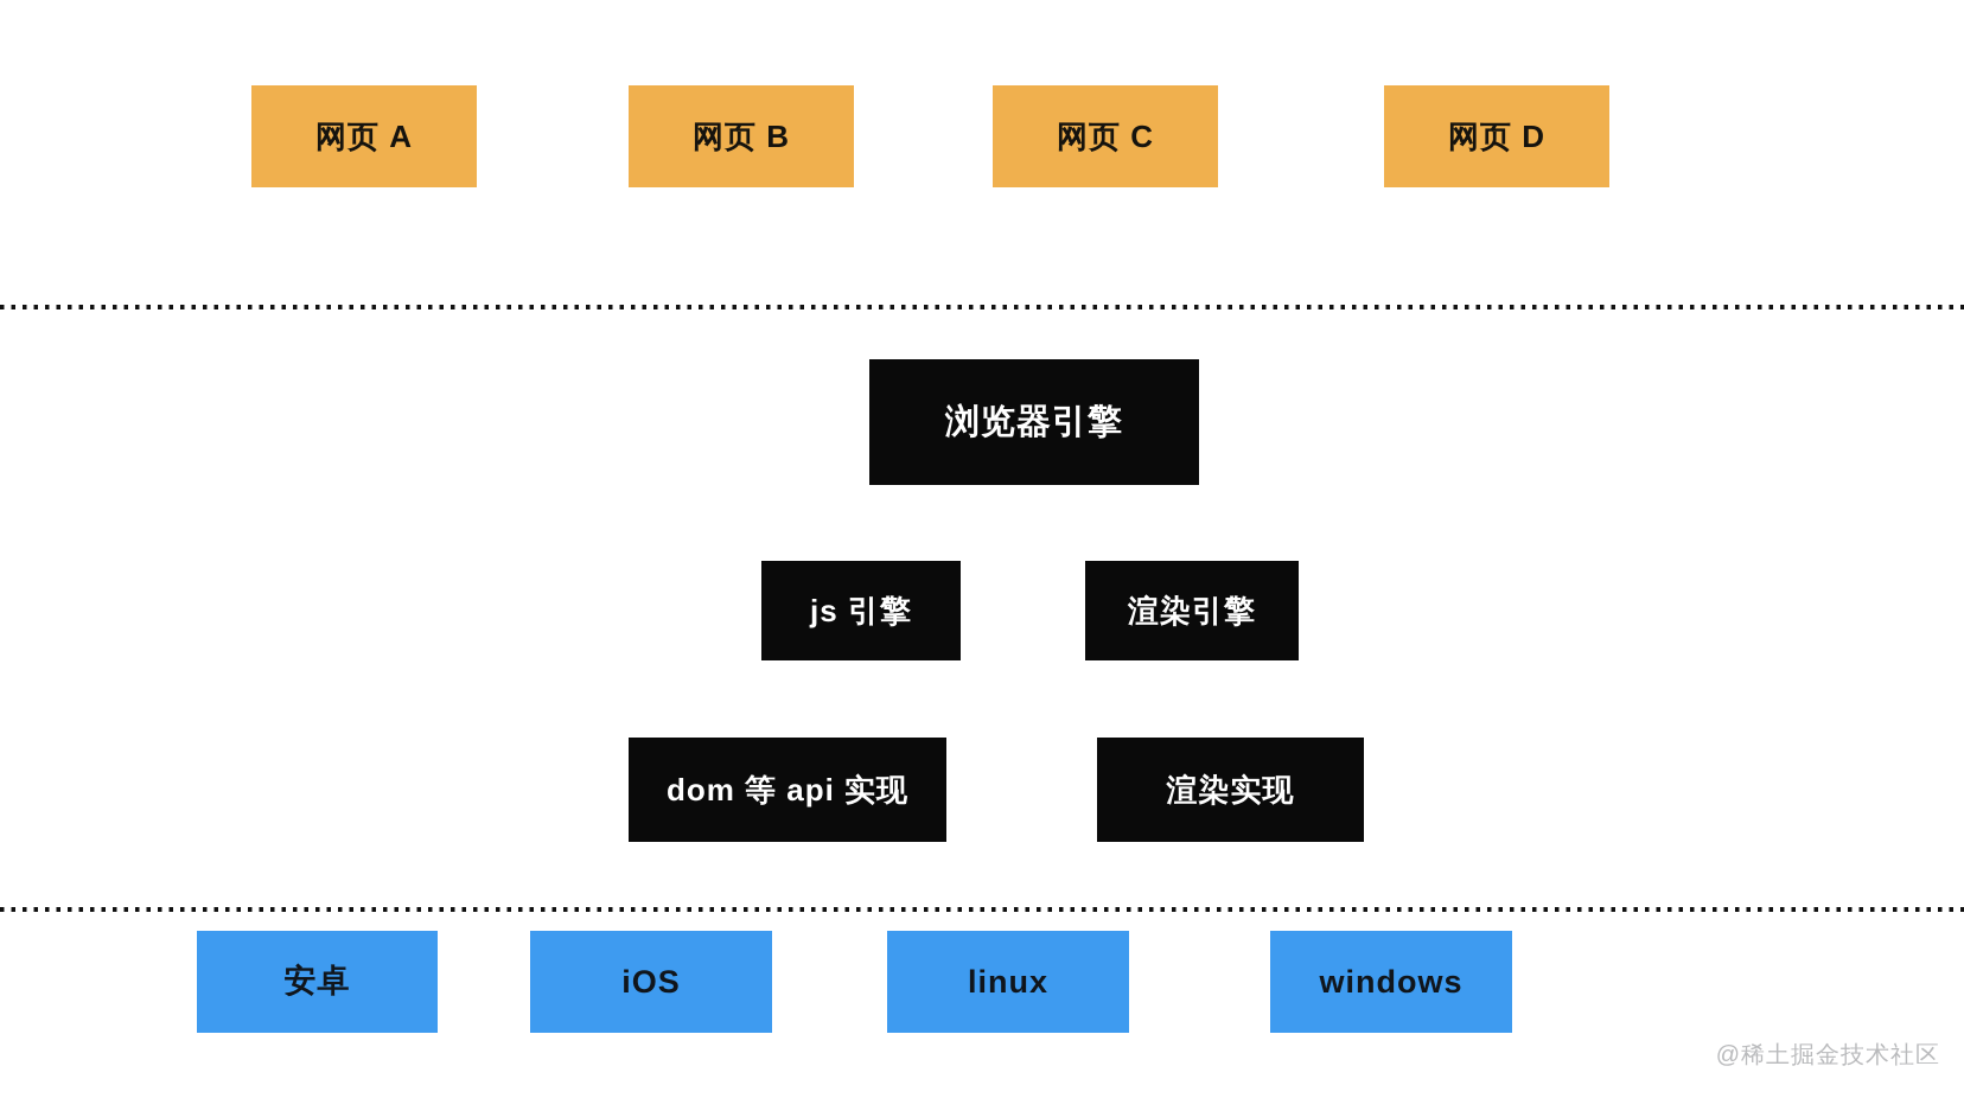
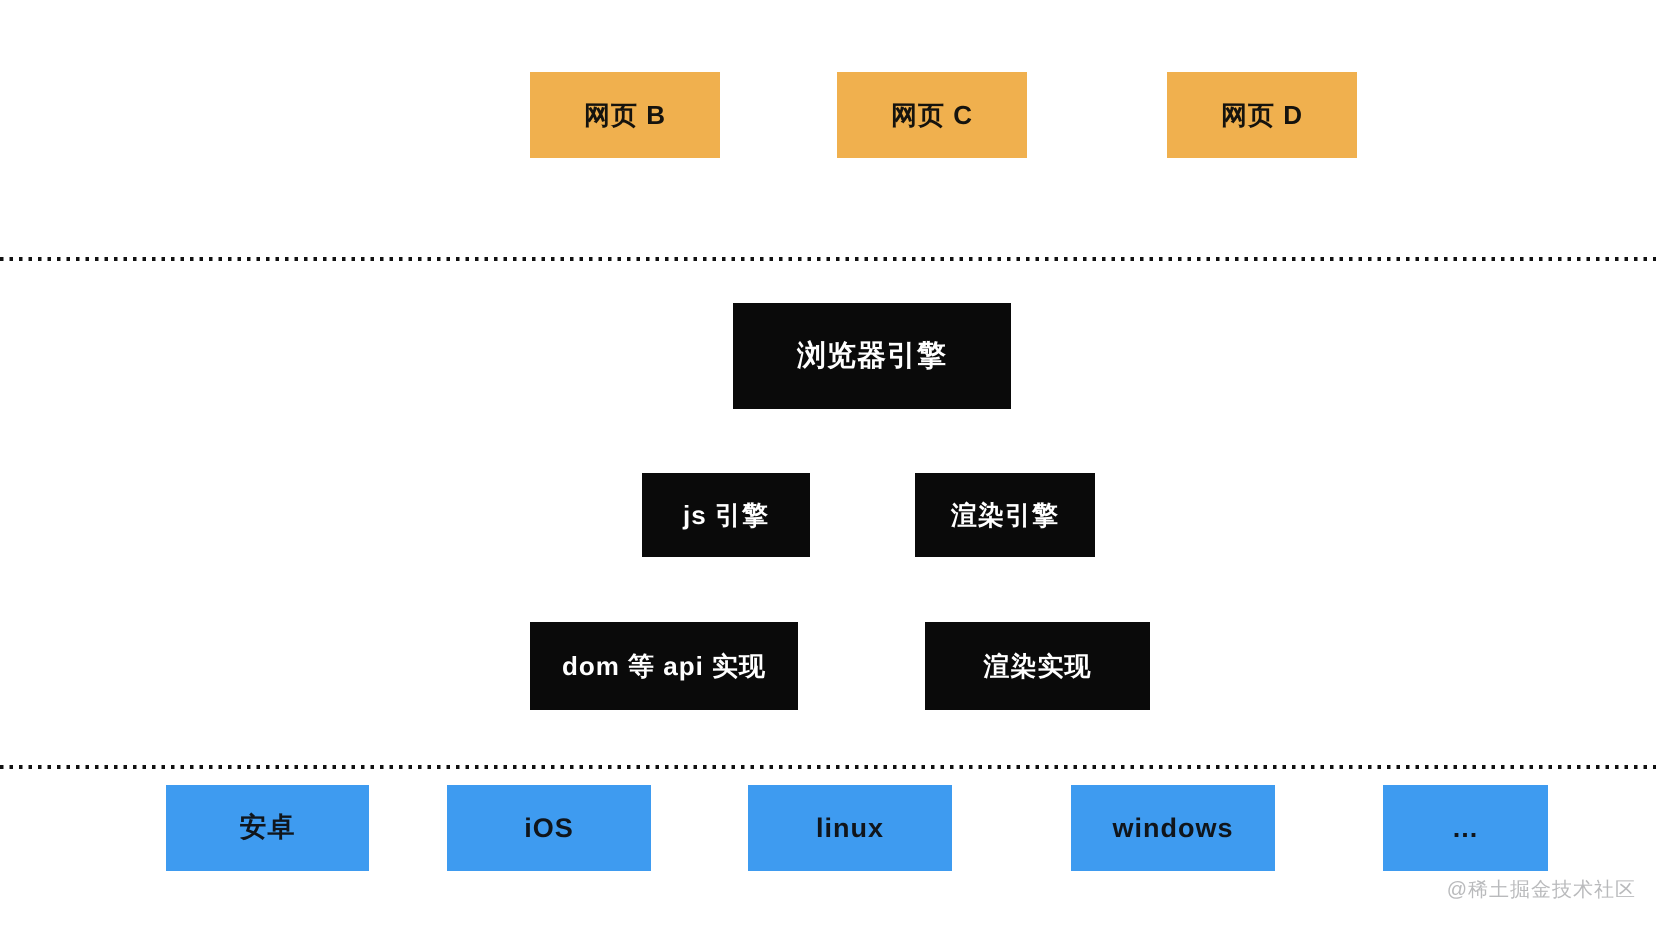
- 网页 A
  网页 B
  网页 C
  网页 D
  浏览器引擎
  js 引擎
  渲染引擎
  dom 等 api 实现
  渲染实现
  安卓
  iOS
  linux
  windows
+ ...
  @稀土掘金技术社区
